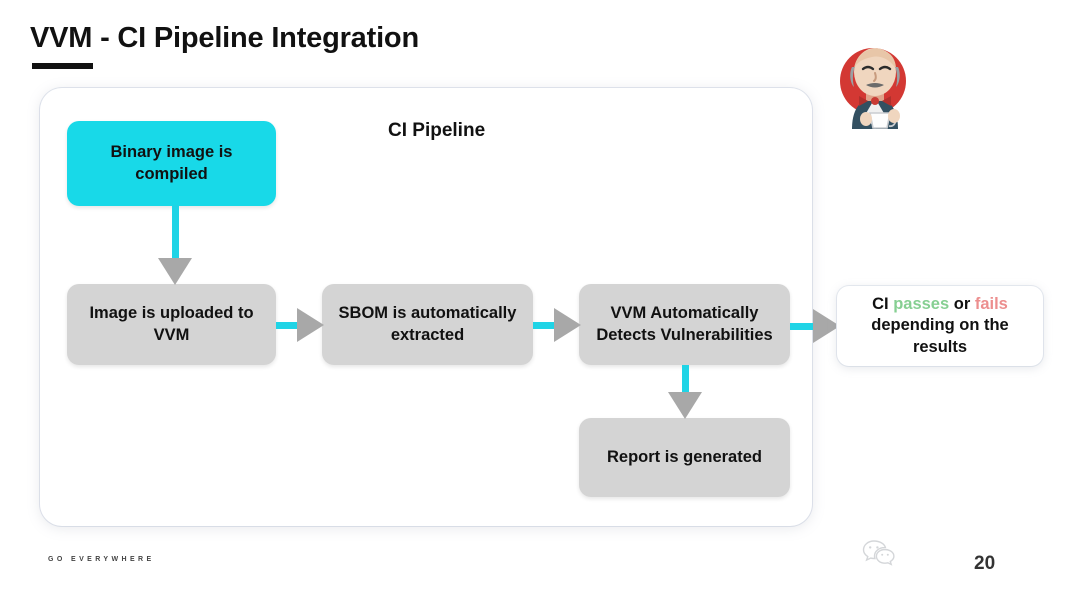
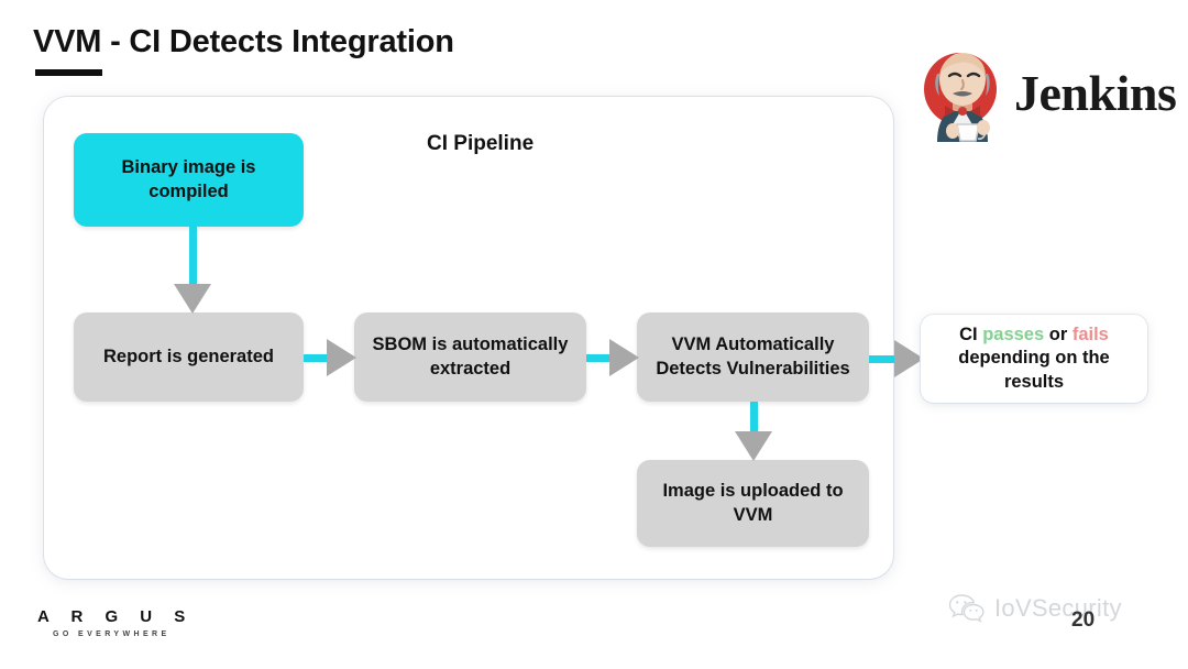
- VVM - CI Pipeline Integration
+ VVM - CI Detects Integration
+ Jenkins
  CI Pipeline
  Binary image is compiled
- Image is uploaded to VVM
+ Report is generated
  SBOM is automatically extracted
  VVM Automatically Detects Vulnerabilities
- Report is generated
+ Image is uploaded to VVM
  CI passes or fails depending on the results
+ A R G U S
+ IoVSecurity
  20
